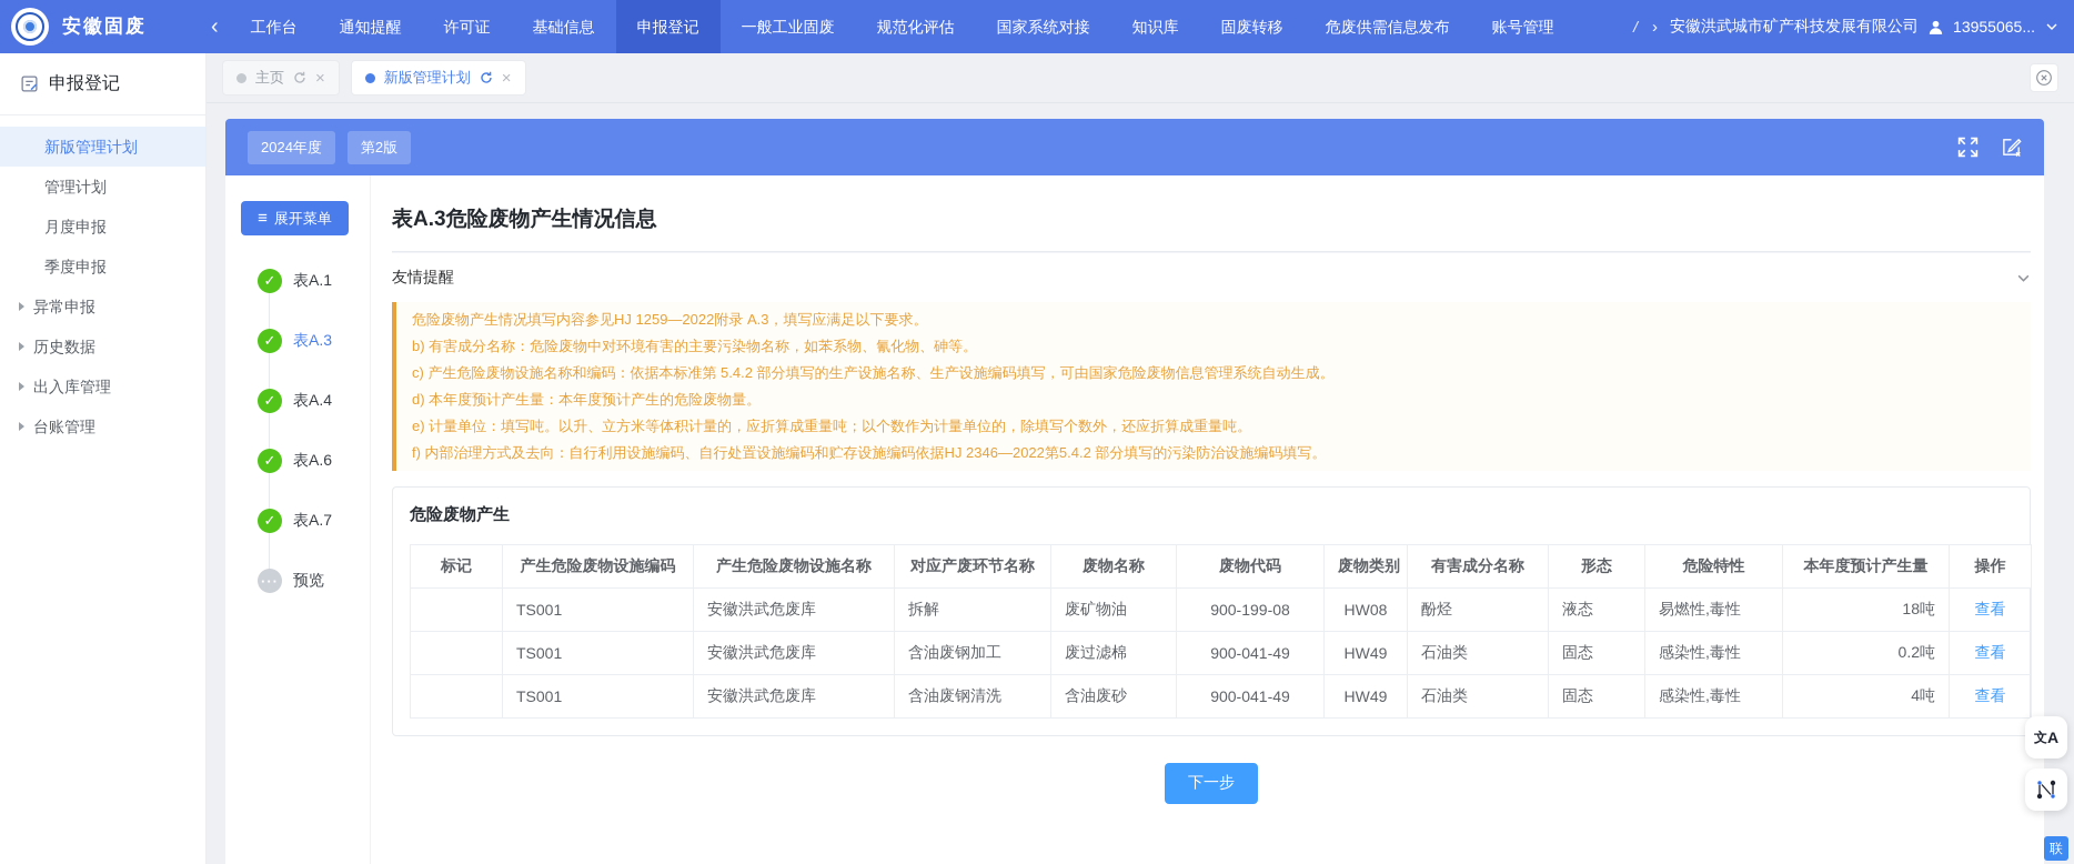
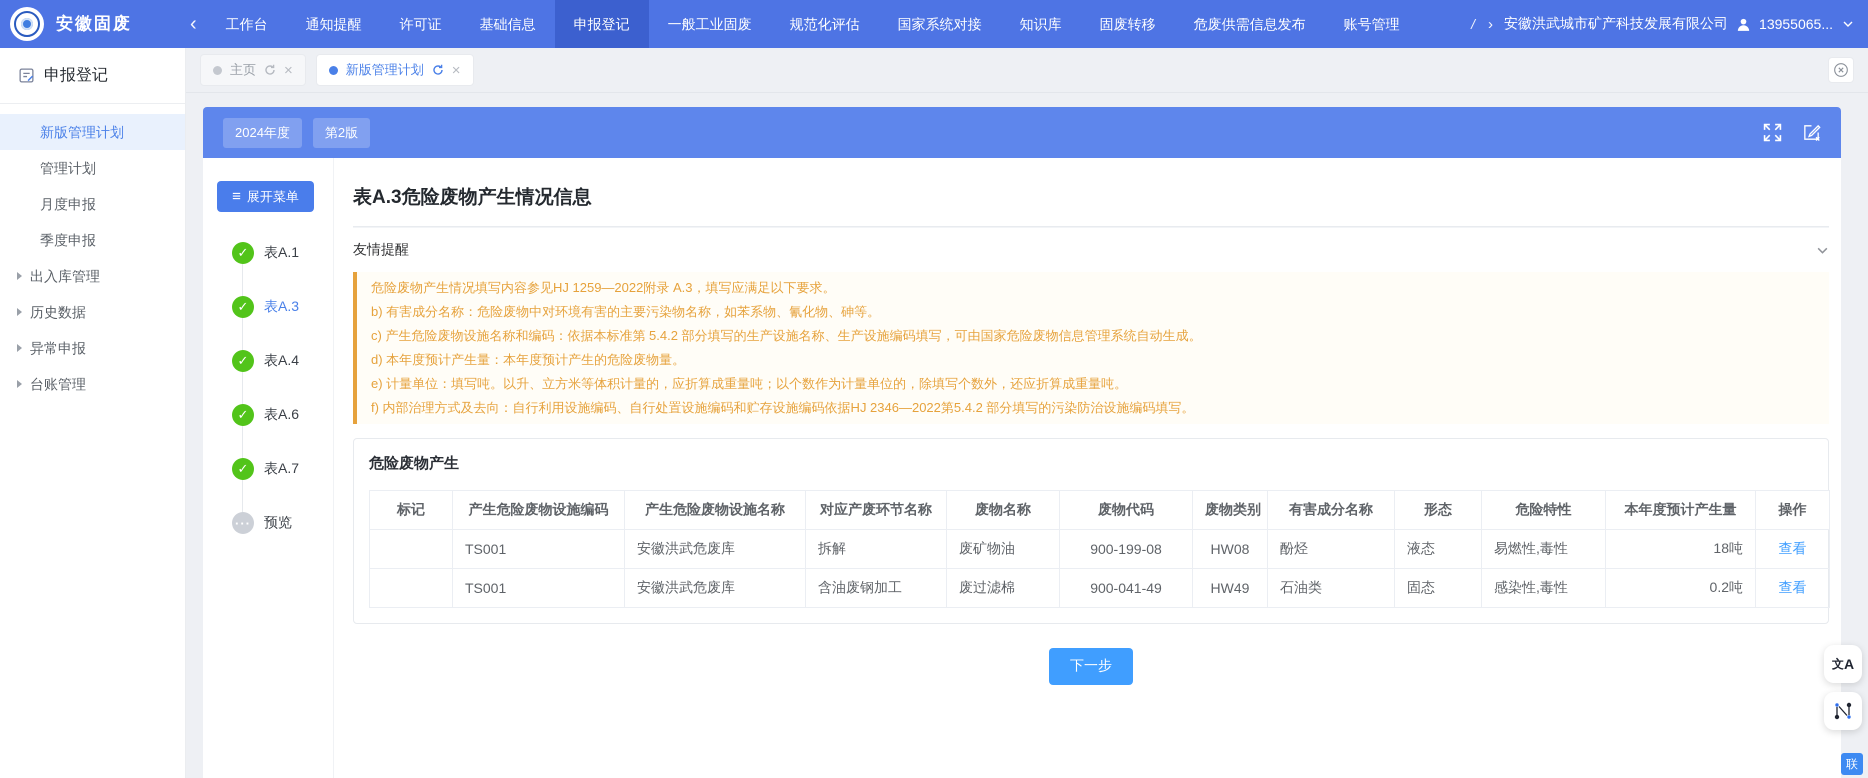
  安徽固废
  ‹
  工作台
  通知提醒
  许可证
  基础信息
  申报登记
  一般工业固废
  规范化评估
  国家系统对接
  知识库
  固废转移
  危废供需信息发布
  账号管理
  /
  ›
  安徽洪武城市矿产科技发展有限公司
  13955065...
  申报登记
  新版管理计划
  管理计划
  月度申报
  季度申报
- 异常申报
+ 出入库管理
  历史数据
- 出入库管理
+ 异常申报
  台账管理
  主页
  ×
  新版管理计划
  ×
  2024年度
  第2版
  ≡
  展开菜单
  表A.1
  表A.3
  表A.4
  表A.6
  表A.7
  预览
  表A.3危险废物产生情况信息
  友情提醒
  危险废物产生情况填写内容参见HJ 1259—2022附录 A.3，填写应满足以下要求。
  b) 有害成分名称：危险废物中对环境有害的主要污染物名称，如苯系物、氰化物、砷等。
  c) 产生危险废物设施名称和编码：依据本标准第 5.4.2 部分填写的生产设施名称、生产设施编码填写，可由国家危险废物信息管理系统自动生成。
  d) 本年度预计产生量：本年度预计产生的危险废物量。
  e) 计量单位：填写吨。以升、立方米等体积计量的，应折算成重量吨；以个数作为计量单位的，除填写个数外，还应折算成重量吨。
  f) 内部治理方式及去向：自行利用设施编码、自行处置设施编码和贮存设施编码依据HJ 2346—2022第5.4.2 部分填写的污染防治设施编码填写。
  危险废物产生
  	标记	产生危险废物设施编码	产生危险废物设施名称	对应产废环节名称	废物名称	废物代码	废物类别	有害成分名称	形态	危险特性	本年度预计产生量	操作
  	TS001	安徽洪武危废库	拆解	废矿物油	900-199-08	HW08	酚烃	液态	易燃性,毒性	18吨	查看
  	TS001	安徽洪武危废库	含油废钢加工	废过滤棉	900-041-49	HW49	石油类	固态	感染性,毒性	0.2吨	查看
- 	TS001	安徽洪武危废库	含油废钢清洗	含油废砂	900-041-49	HW49	石油类	固态	感染性,毒性	4吨	查看
  下一步
  文
  A
  联
